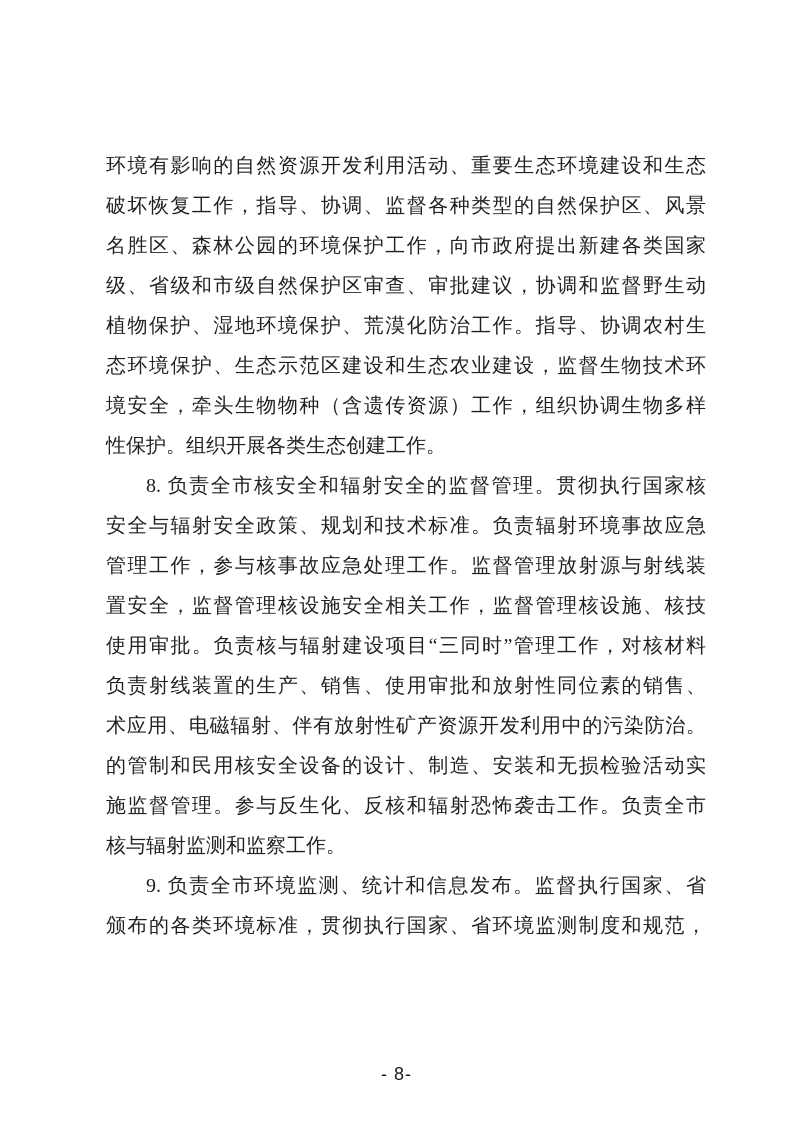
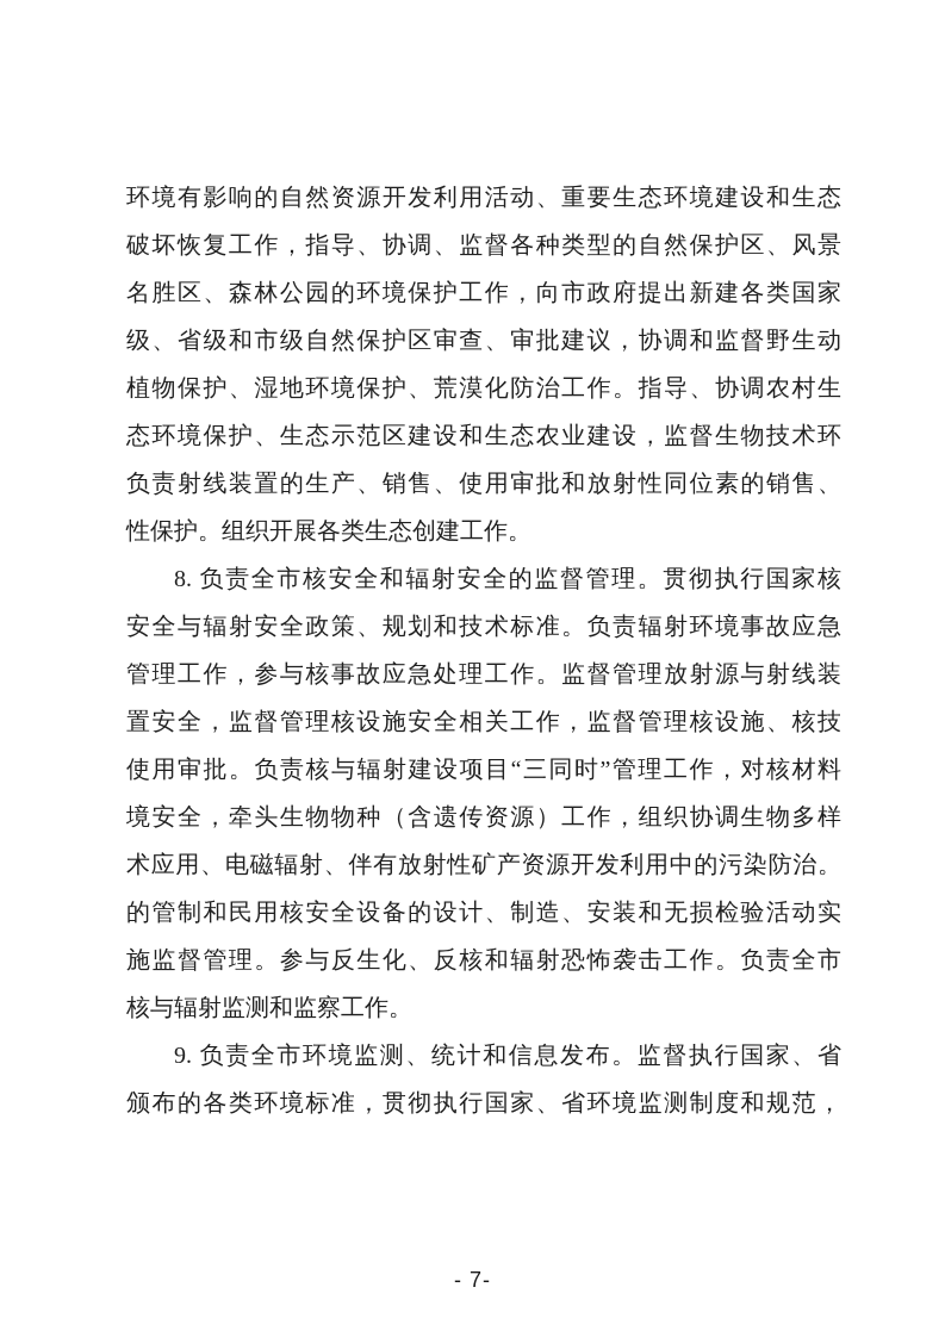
  环境有影响的自然资源开发利用活动、重要生态环境建设和生态
  破坏恢复工作，指导、协调、监督各种类型的自然保护区、风景
  名胜区、森林公园的环境保护工作，向市政府提出新建各类国家
  级、省级和市级自然保护区审查、审批建议，协调和监督野生动
  植物保护、湿地环境保护、荒漠化防治工作。指导、协调农村生
  态环境保护、生态示范区建设和生态农业建设，监督生物技术环
- 境安全，牵头生物物种（含遗传资源）工作，组织协调生物多样
+ 负责射线装置的生产、销售、使用审批和放射性同位素的销售、
  性保护。组织开展各类生态创建工作。
  8. 负责全市核安全和辐射安全的监督管理。贯彻执行国家核
  安全与辐射安全政策、规划和技术标准。负责辐射环境事故应急
  管理工作，参与核事故应急处理工作。监督管理放射源与射线装
  置安全，监督管理核设施安全相关工作，监督管理核设施、核技
  使用审批。负责核与辐射建设项目“三同时”管理工作，对核材料
- 负责射线装置的生产、销售、使用审批和放射性同位素的销售、
+ 境安全，牵头生物物种（含遗传资源）工作，组织协调生物多样
  术应用、电磁辐射、伴有放射性矿产资源开发利用中的污染防治。
  的管制和民用核安全设备的设计、制造、安装和无损检验活动实
  施监督管理。参与反生化、反核和辐射恐怖袭击工作。负责全市
  核与辐射监测和监察工作。
  9. 负责全市环境监测、统计和信息发布。监督执行国家、省
  颁布的各类环境标准，贯彻执行国家、省环境监测制度和规范，
- - 8-
+ - 7-
